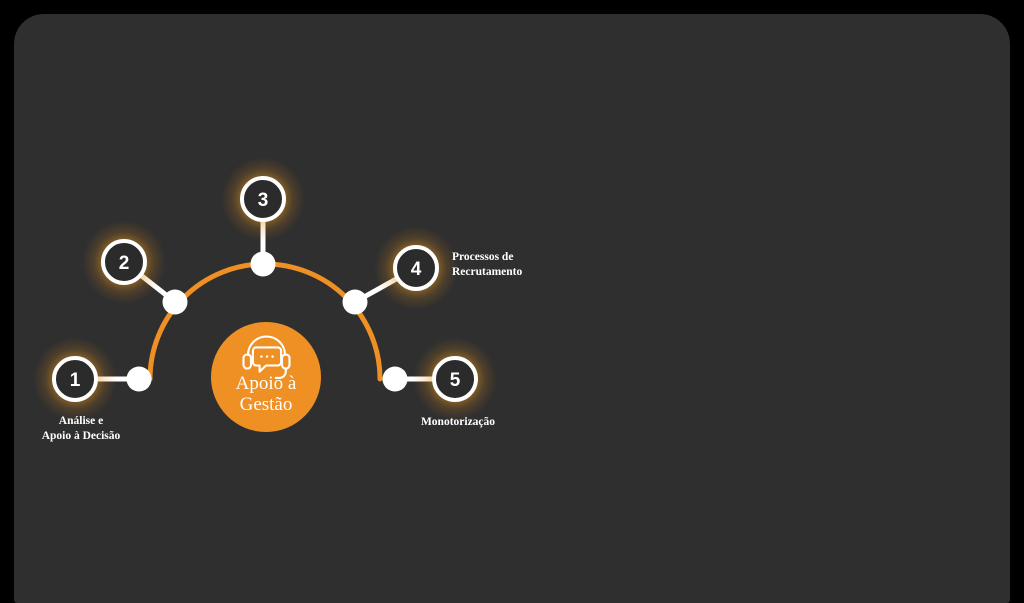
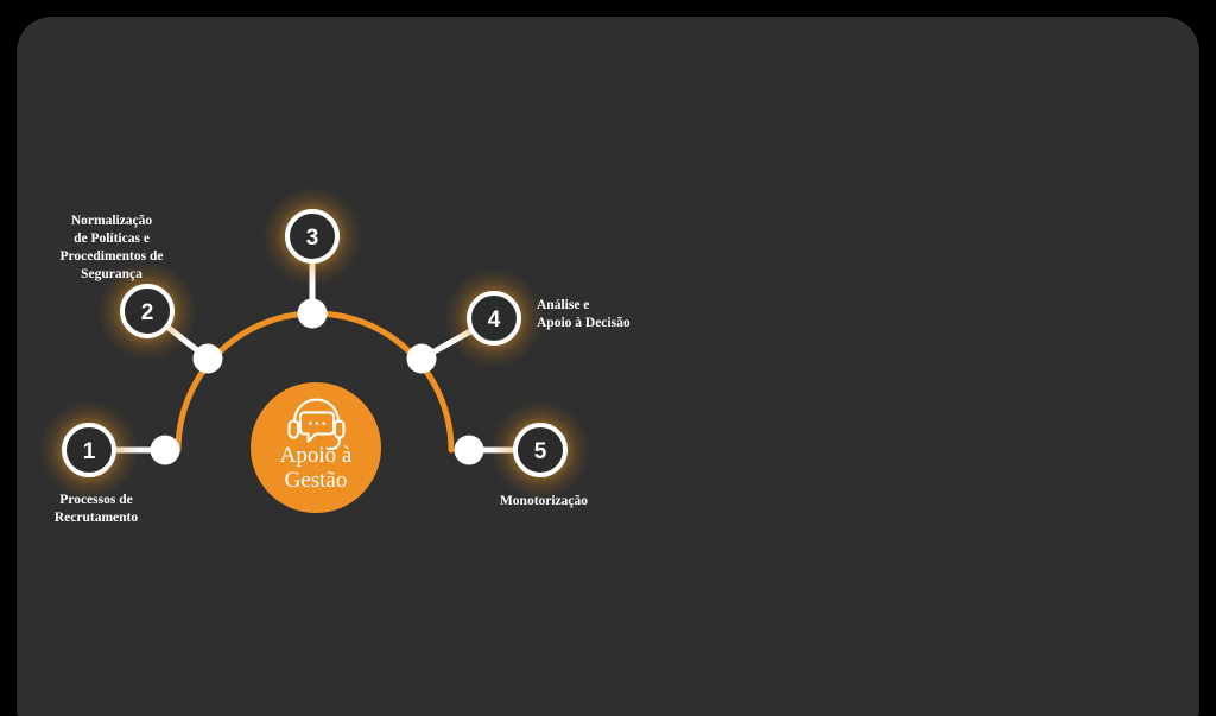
  Apoio à
  Gestão
  1
  2
  3
  4
  5
- Análise e
+ Processos de
- Apoio à Decisão
+ Recrutamento
+ Normalização
+ de Políticas e
+ Procedimentos de
+ Segurança
- Processos de
+ Análise e
- Recrutamento
+ Apoio à Decisão
  Monotorização
